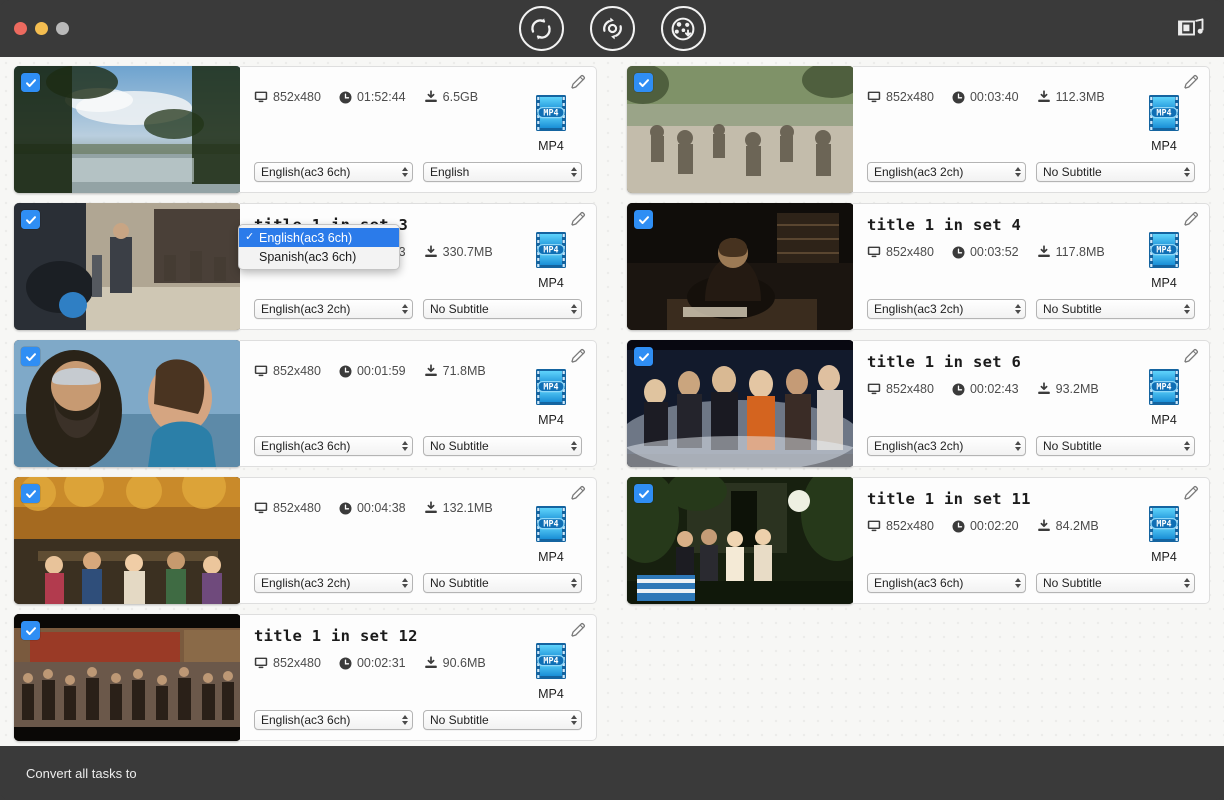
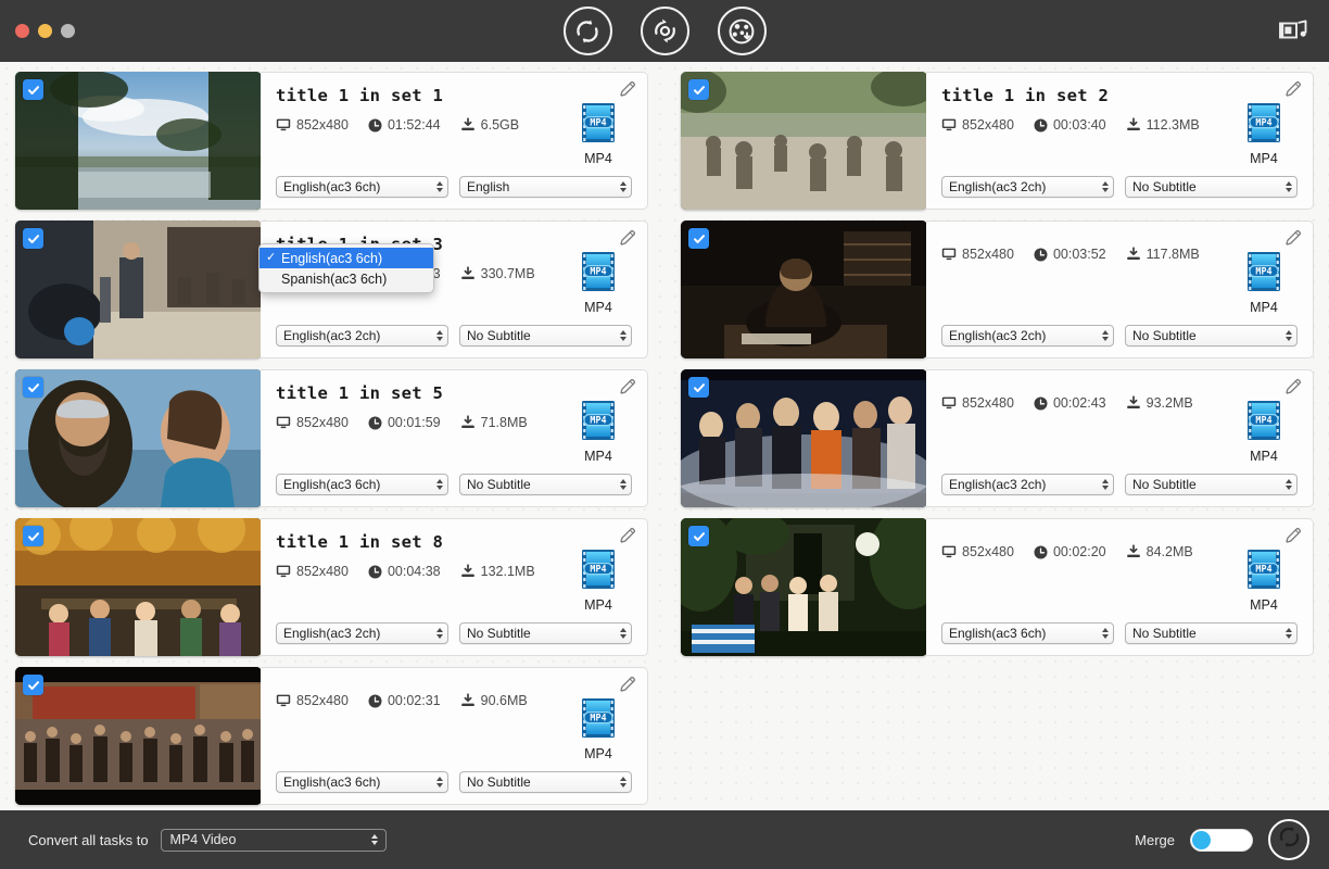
+ title 1 in set 1
  852x480
  01:52:44
  6.5GB
  MP4
  MP4
  English(ac3 6ch)
  English
+ title 1 in set 2
  852x480
  00:03:40
  112.3MB
  MP4
  MP4
  English(ac3 2ch)
  No Subtitle
  330.7MB
  MP4
  MP4
  English(ac3 2ch)
  No Subtitle
- title 1 in set 4
  852x480
  00:03:52
  117.8MB
  MP4
  MP4
  English(ac3 2ch)
  No Subtitle
+ title 1 in set 5
  852x480
  00:01:59
  71.8MB
  MP4
  MP4
  English(ac3 6ch)
  No Subtitle
- title 1 in set 6
  852x480
  00:02:43
  93.2MB
  MP4
  MP4
  English(ac3 2ch)
  No Subtitle
+ title 1 in set 8
  852x480
  00:04:38
  132.1MB
  MP4
  MP4
  English(ac3 2ch)
  No Subtitle
- title 1 in set 11
  852x480
  00:02:20
  84.2MB
  MP4
  MP4
  English(ac3 6ch)
  No Subtitle
- title 1 in set 12
  852x480
  00:02:31
  90.6MB
  MP4
  MP4
  English(ac3 6ch)
  No Subtitle
  ✓
  English(ac3 6ch)
  Spanish(ac3 6ch)
  Convert all tasks to
+ MP4 Video
+ Merge
